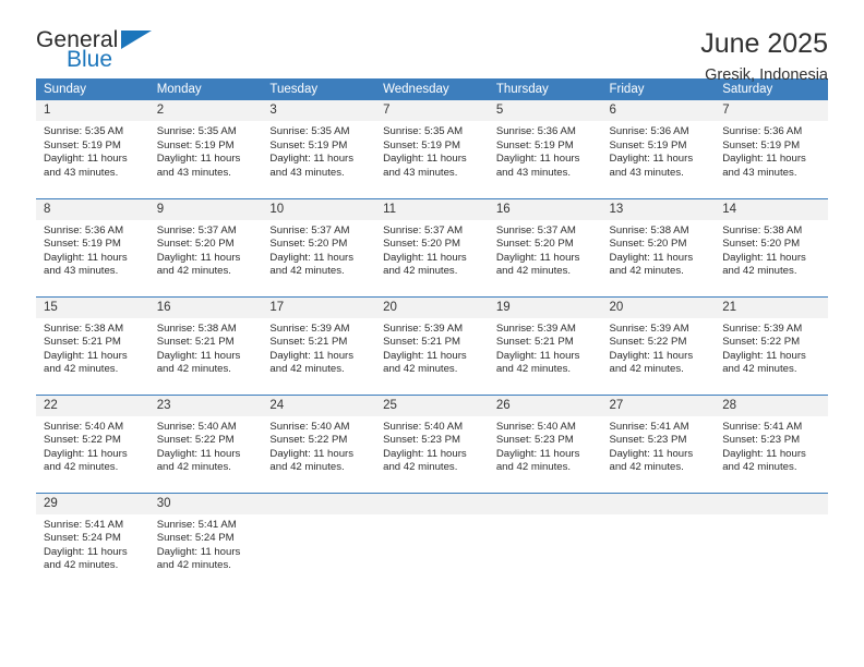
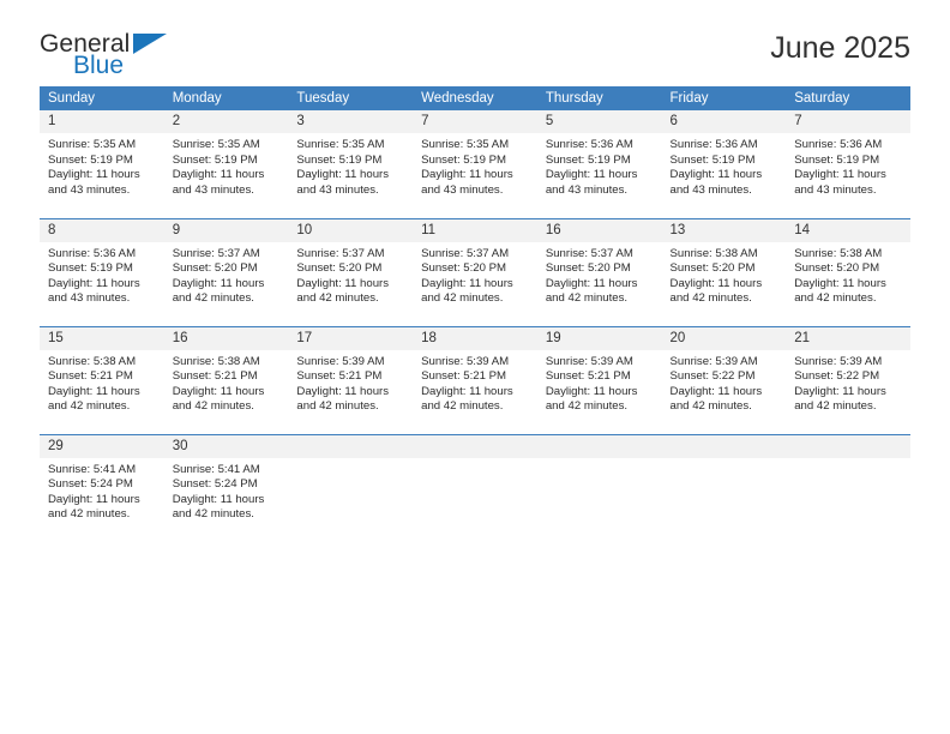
  General
  Blue
  June 2025
- Gresik, Indonesia
  Sunday	Monday	Tuesday	Wednesday	Thursday	Friday	Saturday
  1Sunrise: 5:35 AMSunset: 5:19 PMDaylight: 11 hoursand 43 minutes.	2Sunrise: 5:35 AMSunset: 5:19 PMDaylight: 11 hoursand 43 minutes.	3Sunrise: 5:35 AMSunset: 5:19 PMDaylight: 11 hoursand 43 minutes.	7Sunrise: 5:35 AMSunset: 5:19 PMDaylight: 11 hoursand 43 minutes.	5Sunrise: 5:36 AMSunset: 5:19 PMDaylight: 11 hoursand 43 minutes.	6Sunrise: 5:36 AMSunset: 5:19 PMDaylight: 11 hoursand 43 minutes.	7Sunrise: 5:36 AMSunset: 5:19 PMDaylight: 11 hoursand 43 minutes.
  8Sunrise: 5:36 AMSunset: 5:19 PMDaylight: 11 hoursand 43 minutes.	9Sunrise: 5:37 AMSunset: 5:20 PMDaylight: 11 hoursand 42 minutes.	10Sunrise: 5:37 AMSunset: 5:20 PMDaylight: 11 hoursand 42 minutes.	11Sunrise: 5:37 AMSunset: 5:20 PMDaylight: 11 hoursand 42 minutes.	16Sunrise: 5:37 AMSunset: 5:20 PMDaylight: 11 hoursand 42 minutes.	13Sunrise: 5:38 AMSunset: 5:20 PMDaylight: 11 hoursand 42 minutes.	14Sunrise: 5:38 AMSunset: 5:20 PMDaylight: 11 hoursand 42 minutes.
- 15Sunrise: 5:38 AMSunset: 5:21 PMDaylight: 11 hoursand 42 minutes.	16Sunrise: 5:38 AMSunset: 5:21 PMDaylight: 11 hoursand 42 minutes.	17Sunrise: 5:39 AMSunset: 5:21 PMDaylight: 11 hoursand 42 minutes.	20Sunrise: 5:39 AMSunset: 5:21 PMDaylight: 11 hoursand 42 minutes.	19Sunrise: 5:39 AMSunset: 5:21 PMDaylight: 11 hoursand 42 minutes.	20Sunrise: 5:39 AMSunset: 5:22 PMDaylight: 11 hoursand 42 minutes.	21Sunrise: 5:39 AMSunset: 5:22 PMDaylight: 11 hoursand 42 minutes.
+ 15Sunrise: 5:38 AMSunset: 5:21 PMDaylight: 11 hoursand 42 minutes.	16Sunrise: 5:38 AMSunset: 5:21 PMDaylight: 11 hoursand 42 minutes.	17Sunrise: 5:39 AMSunset: 5:21 PMDaylight: 11 hoursand 42 minutes.	18Sunrise: 5:39 AMSunset: 5:21 PMDaylight: 11 hoursand 42 minutes.	19Sunrise: 5:39 AMSunset: 5:21 PMDaylight: 11 hoursand 42 minutes.	20Sunrise: 5:39 AMSunset: 5:22 PMDaylight: 11 hoursand 42 minutes.	21Sunrise: 5:39 AMSunset: 5:22 PMDaylight: 11 hoursand 42 minutes.
- 22Sunrise: 5:40 AMSunset: 5:22 PMDaylight: 11 hoursand 42 minutes.	23Sunrise: 5:40 AMSunset: 5:22 PMDaylight: 11 hoursand 42 minutes.	24Sunrise: 5:40 AMSunset: 5:22 PMDaylight: 11 hoursand 42 minutes.	25Sunrise: 5:40 AMSunset: 5:23 PMDaylight: 11 hoursand 42 minutes.	26Sunrise: 5:40 AMSunset: 5:23 PMDaylight: 11 hoursand 42 minutes.	27Sunrise: 5:41 AMSunset: 5:23 PMDaylight: 11 hoursand 42 minutes.	28Sunrise: 5:41 AMSunset: 5:23 PMDaylight: 11 hoursand 42 minutes.
  29Sunrise: 5:41 AMSunset: 5:24 PMDaylight: 11 hoursand 42 minutes.	30Sunrise: 5:41 AMSunset: 5:24 PMDaylight: 11 hoursand 42 minutes.
